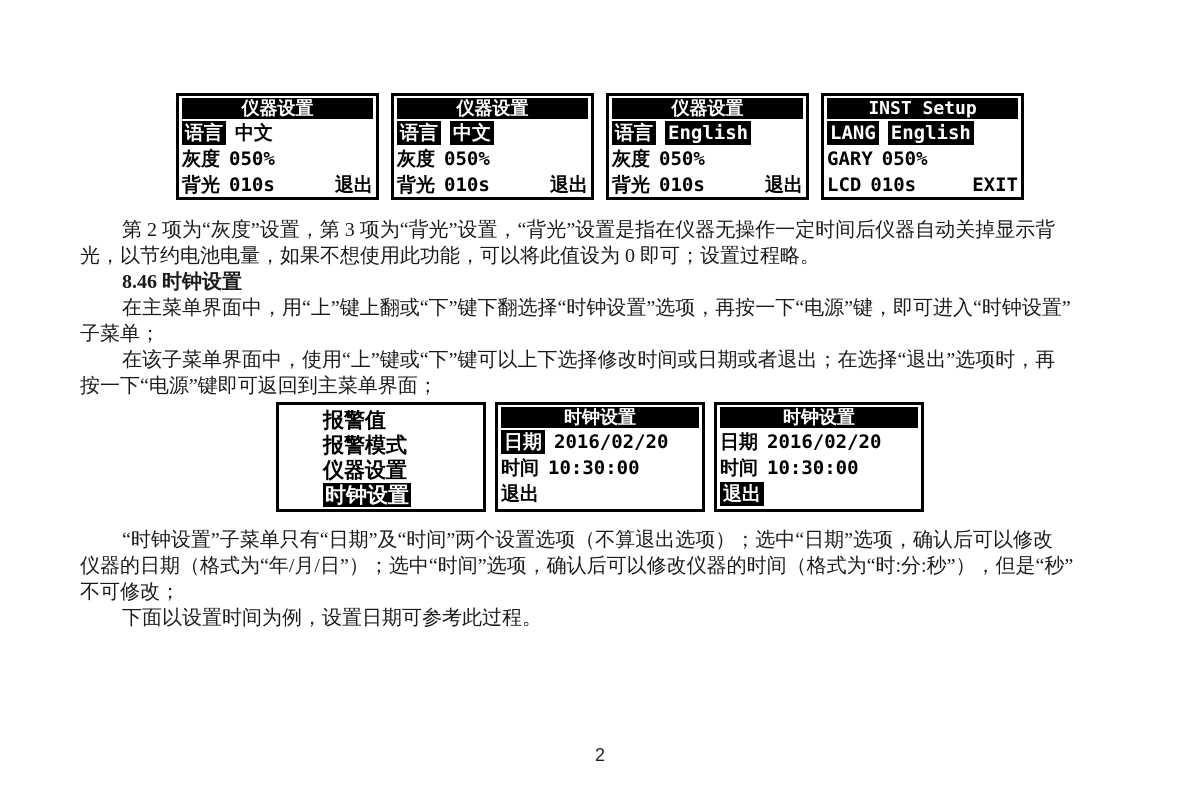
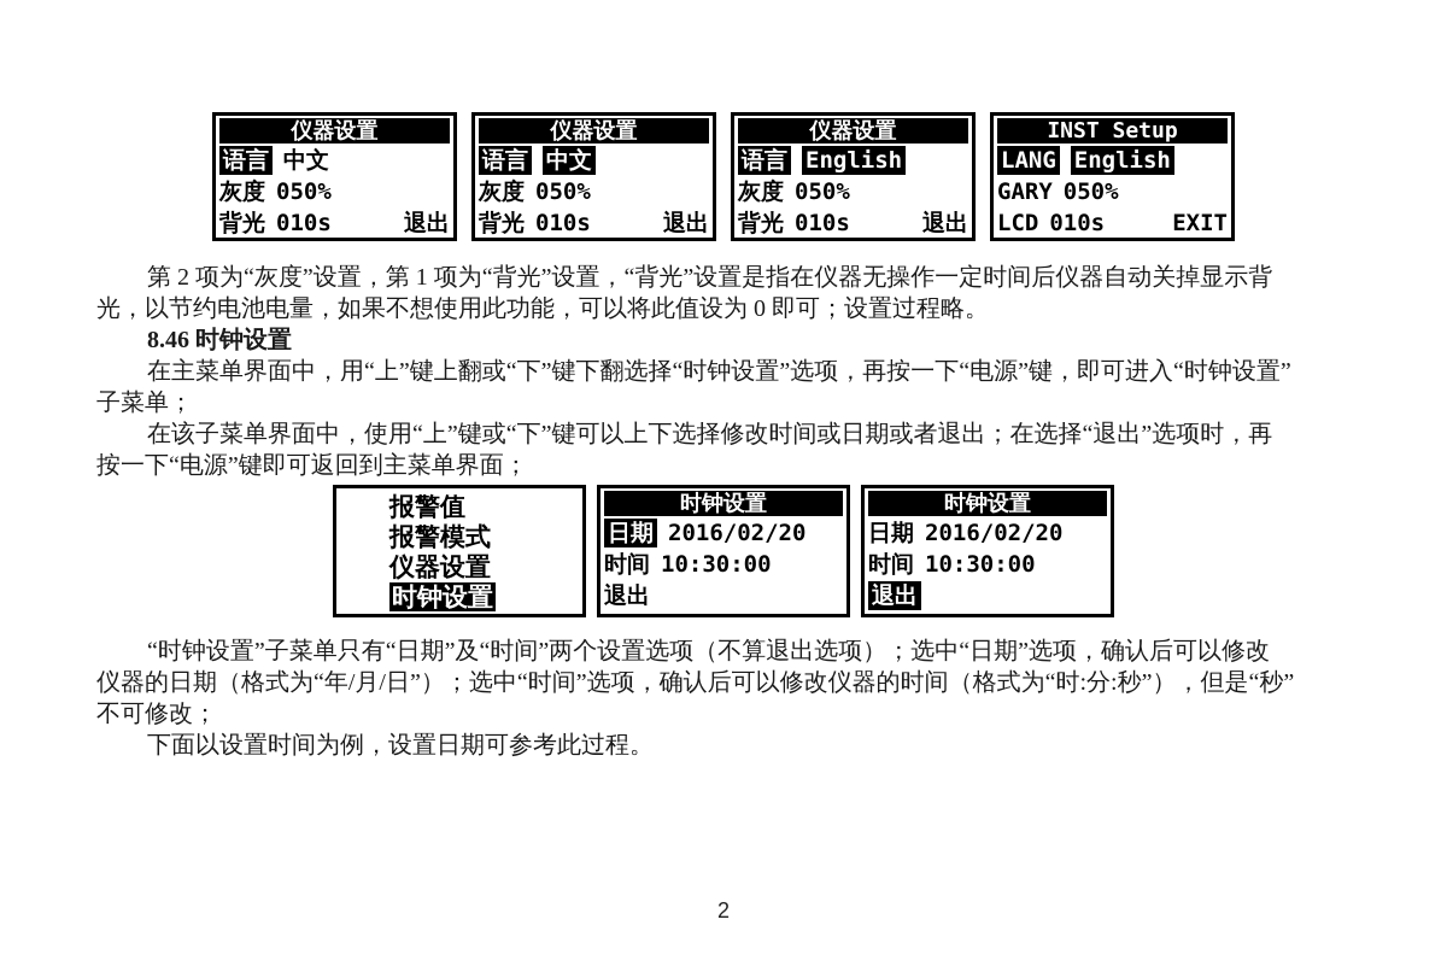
  仪器设置
  语言
  中文
  灰度
  050%
  背光
  010s
  退出
  仪器设置
  语言
  中文
  灰度
  050%
  背光
  010s
  退出
  仪器设置
  语言
  English
  灰度
  050%
  背光
  010s
  退出
  INST Setup
  LANG
  English
  GARY
  050%
  LCD
  010s
  EXIT
- 第 2 项为“灰度”设置，第 3 项为“背光”设置，“背光”设置是指在仪器无操作一定时间后仪器自动关掉显示背
+ 第 2 项为“灰度”设置，第 1 项为“背光”设置，“背光”设置是指在仪器无操作一定时间后仪器自动关掉显示背
  光，以节约电池电量，如果不想使用此功能，可以将此值设为 0 即可；设置过程略。
  8.46 时钟设置
  在主菜单界面中，用“上”键上翻或“下”键下翻选择“时钟设置”选项，再按一下“电源”键，即可进入“时钟设置”
  子菜单；
  在该子菜单界面中，使用“上”键或“下”键可以上下选择修改时间或日期或者退出；在选择“退出”选项时，再
  按一下“电源”键即可返回到主菜单界面；
  报警值
  报警模式
  仪器设置
  时钟设置
  时钟设置
  日期
  2016/02/20
  时间
  10:30:00
  退出
  时钟设置
  日期
  2016/02/20
  时间
  10:30:00
  退出
  “时钟设置”子菜单只有“日期”及“时间”两个设置选项（不算退出选项）；选中“日期”选项，确认后可以修改
  仪器的日期（格式为“年/月/日”）；选中“时间”选项，确认后可以修改仪器的时间（格式为“时:分:秒”），但是“秒”
  不可修改；
  下面以设置时间为例，设置日期可参考此过程。
  2
